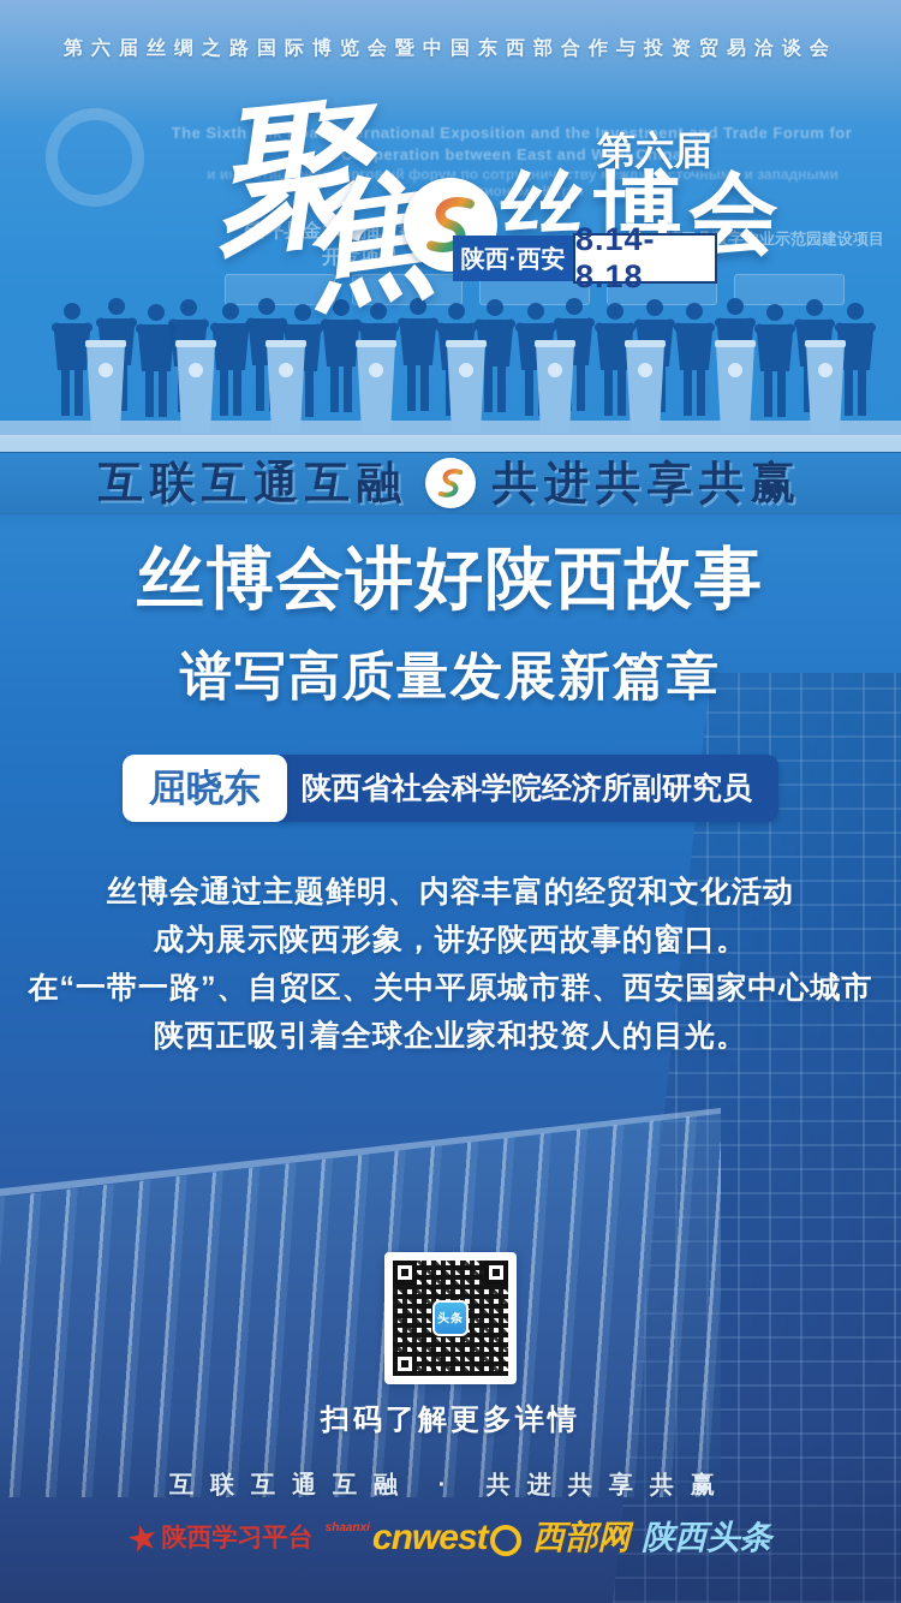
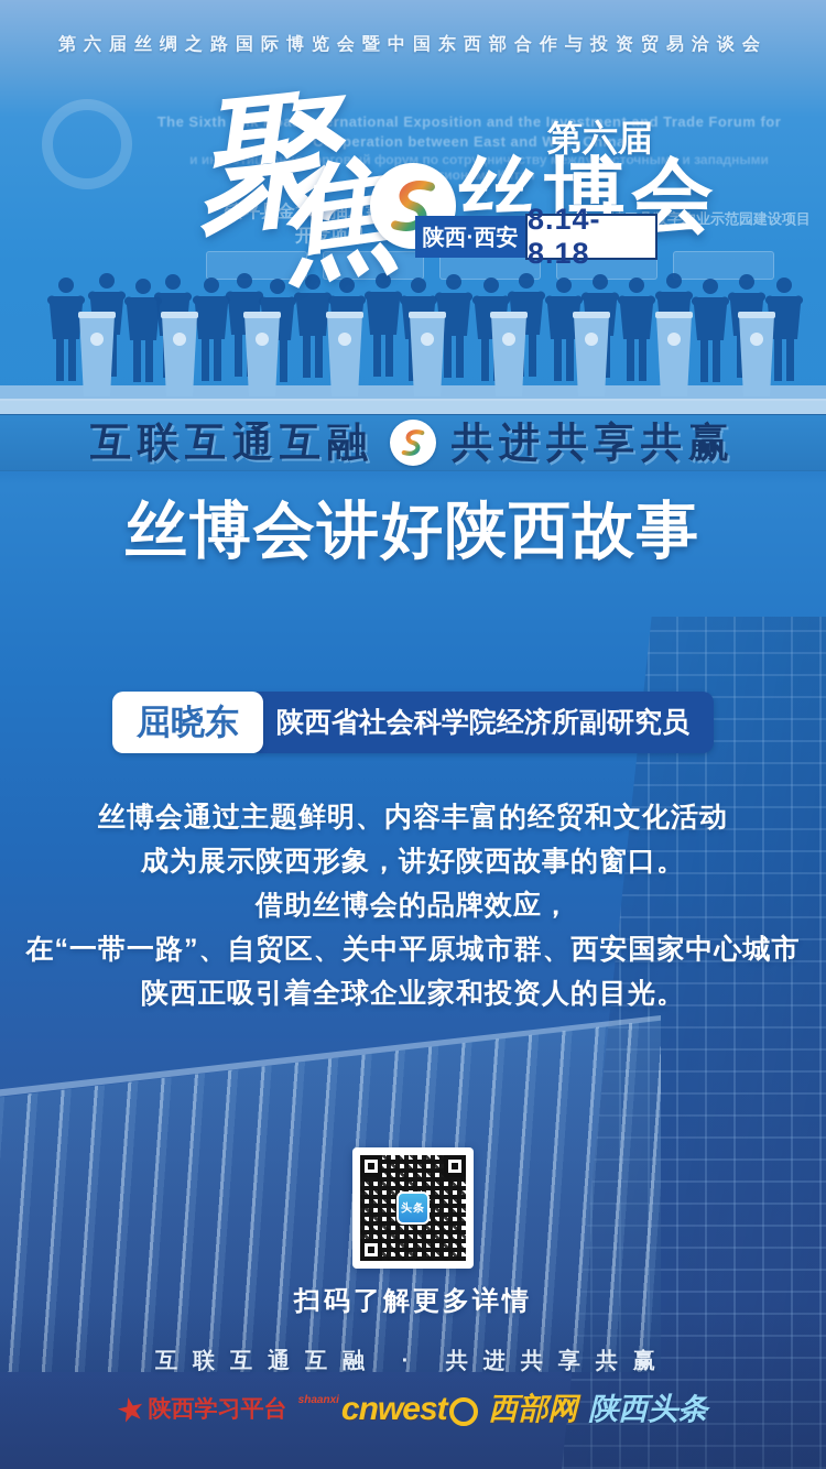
  The Sixth Silk Road International Exposition and the Investment and Trade Forum for Cooperation between East and West China
  и инвестиционно-торговый форум по сотрудничеству между восточными и западными ионами Китая
  开发项目
  数字农业示范园建设项目
  第六届丝绸之路国际博览会暨中国东西部合作与投资贸易洽谈会
  第六届
  丝博会
  陕西·西安
  8.14-8.18
  互联互通互融
  共进共享共赢
  丝博会讲好陕西故事
- 谱写高质量发展新篇章
  屈晓东
  陕西省社会科学院经济所副研究员
  丝博会通过主题鲜明、内容丰富的经贸和文化活动
  成为展示陕西形象，讲好陕西故事的窗口。
+ 借助丝博会的品牌效应，
  在“一带一路”、自贸区、关中平原城市群、西安国家中心城市
  陕西正吸引着全球企业家和投资人的目光。
  头条
  扫码了解更多详情
  互联互通互融 · 共进共享共赢
  陕西学习平台
  shaanxi
  cnwest
  西部网
  陕西头条
